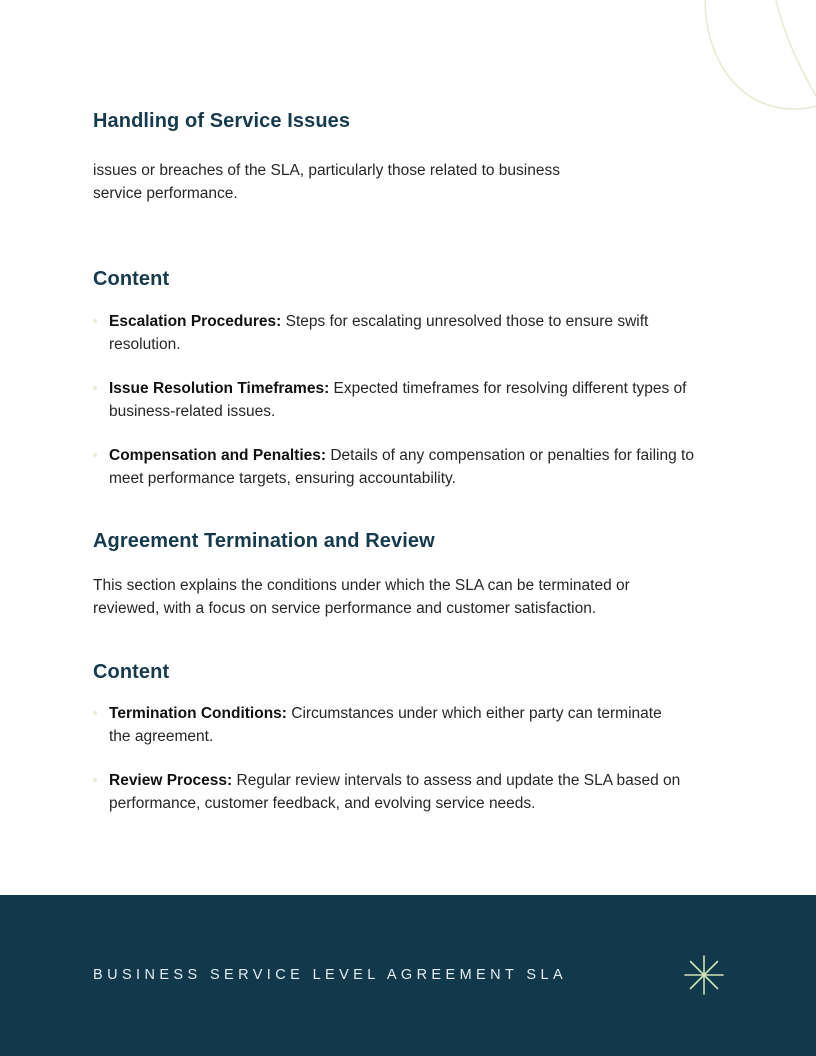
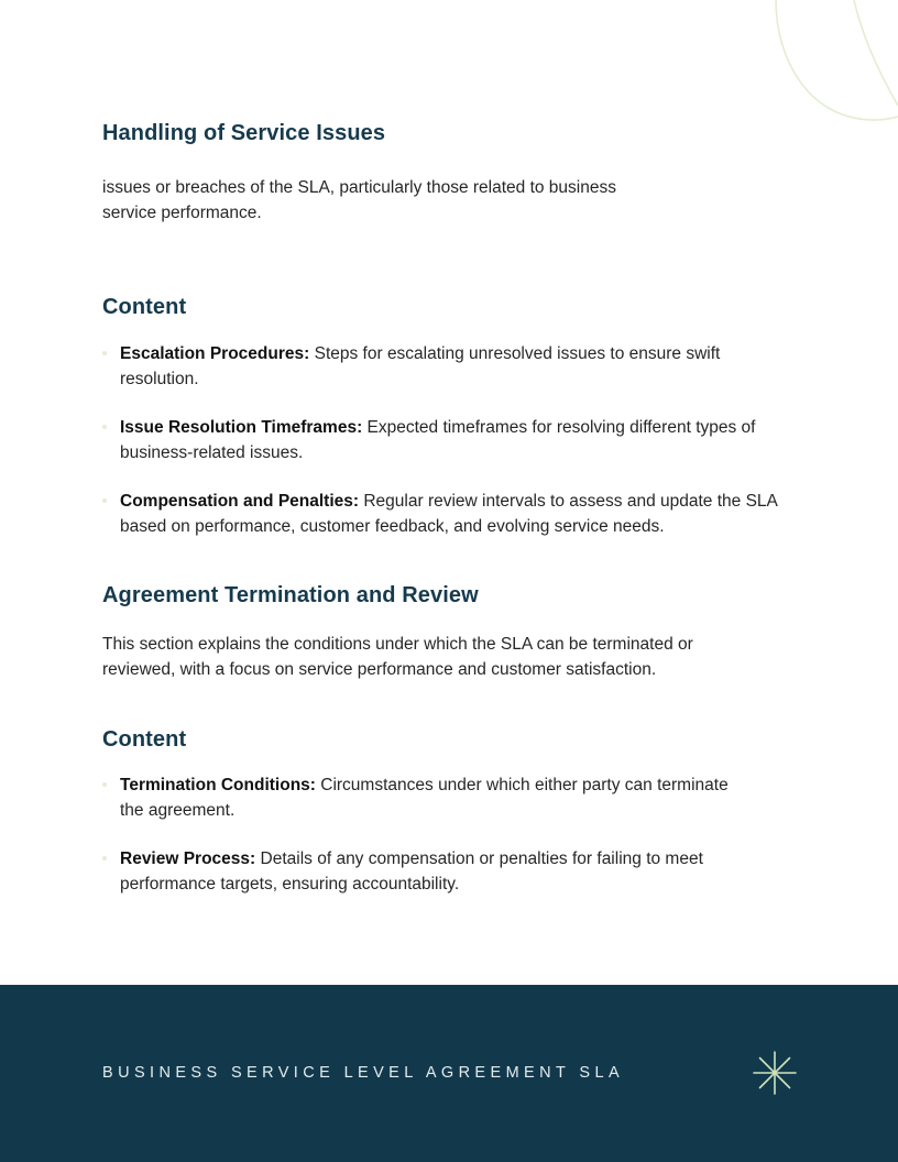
  Handling of Service Issues
  issues or breaches of the SLA, particularly those related to business
  service performance.
  Content
- Escalation Procedures: Steps for escalating unresolved those to ensure swift resolution.
+ Escalation Procedures: Steps for escalating unresolved issues to ensure swift resolution.
  Issue Resolution Timeframes: Expected timeframes for resolving different types of business-related issues.
- Compensation and Penalties: Details of any compensation or penalties for failing to meet performance targets, ensuring accountability.
+ Compensation and Penalties: Regular review intervals to assess and update the SLA based on performance, customer feedback, and evolving service needs.
  Agreement Termination and Review
  This section explains the conditions under which the SLA can be terminated or
  reviewed, with a focus on service performance and customer satisfaction.
  Content
  Termination Conditions: Circumstances under which either party can terminate the agreement.
- Review Process: Regular review intervals to assess and update the SLA based on performance, customer feedback, and evolving service needs.
+ Review Process: Details of any compensation or penalties for failing to meet performance targets, ensuring accountability.
  BUSINESS SERVICE LEVEL AGREEMENT SLA
